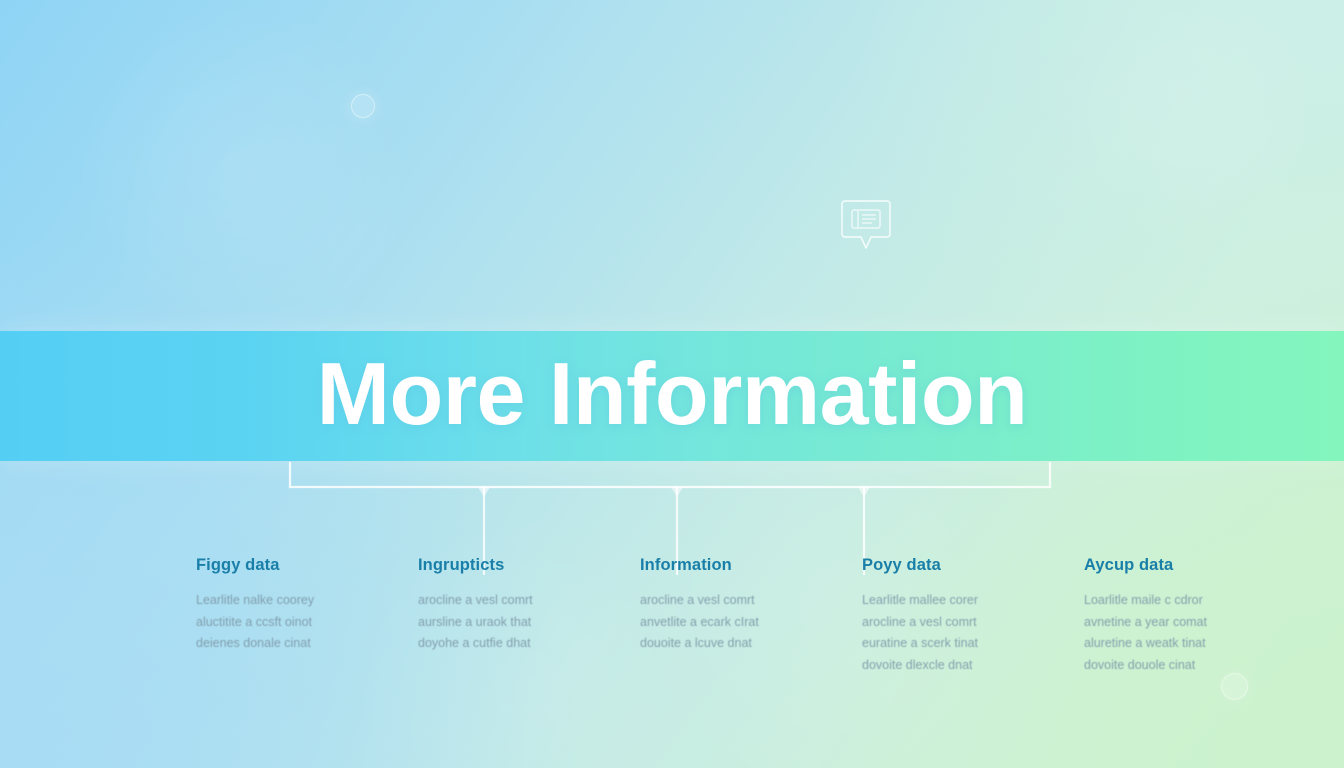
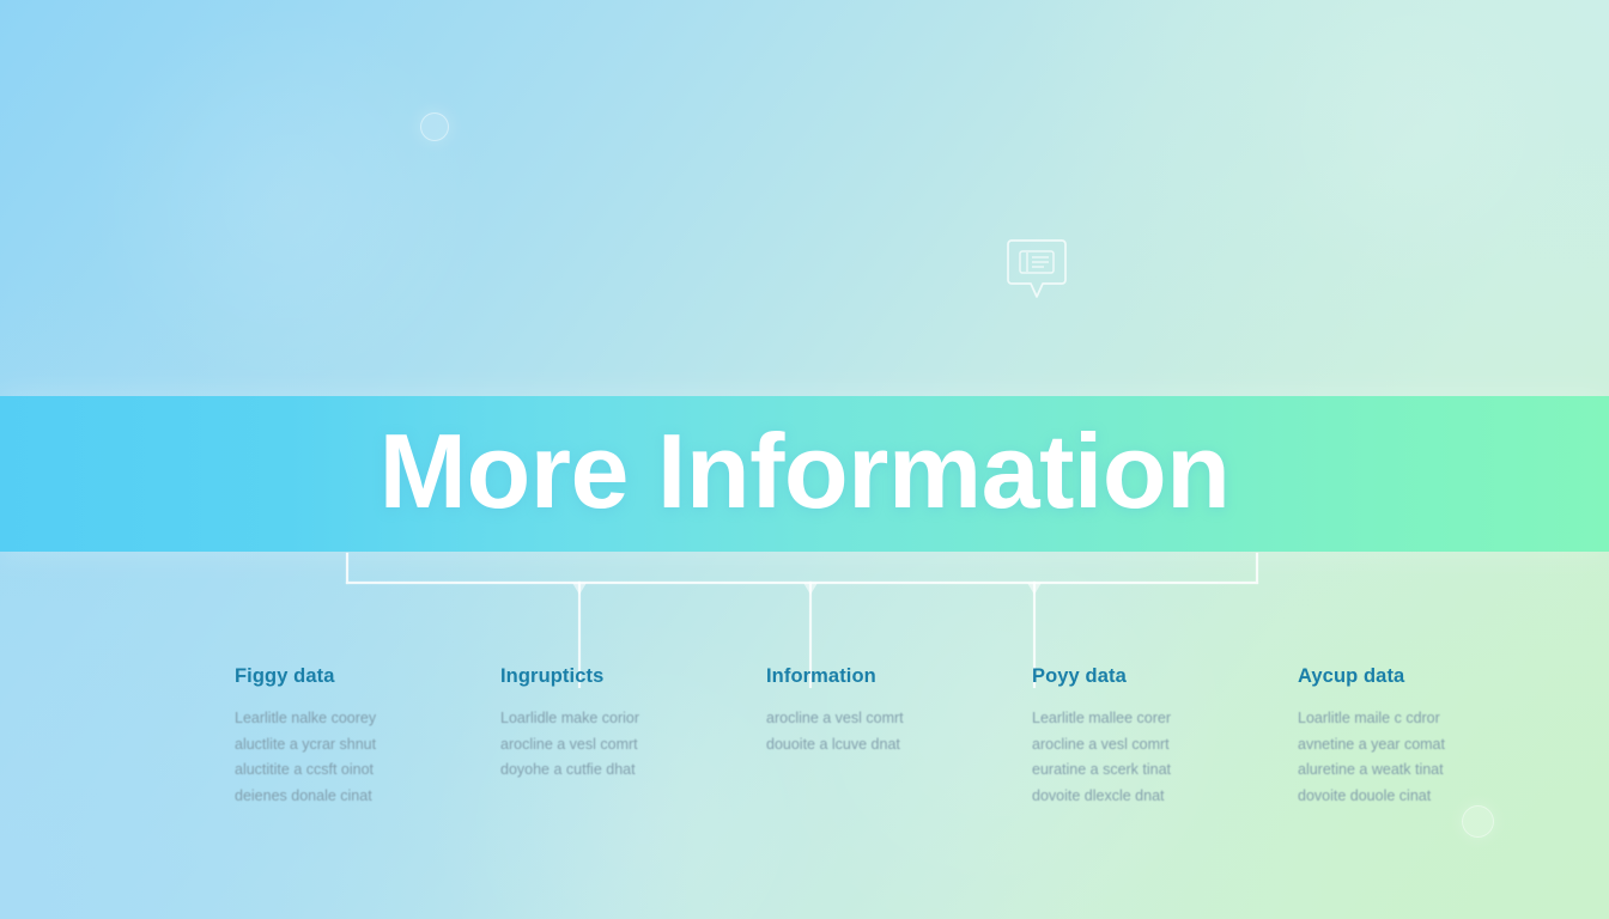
  More Information
  Figgy data
  Learlitle nalke coorey
+ aluctlite a ycrar shnut
  aluctitite a ccsft oinot
  deienes donale cinat
  Ingrupticts
+ Loarlidle make corior
  arocline a vesl comrt
- aursline a uraok that
  doyohe a cutfie dhat
  Information
  arocline a vesl comrt
- anvetlite a ecark cIrat
  douoite a lcuve dnat
  Poyy data
  Learlitle mallee corer
  arocline a vesl comrt
  euratine a scerk tinat
  dovoite dlexcle dnat
  Aycup data
  Loarlitle maile c cdror
  avnetine a year comat
  aluretine a weatk tinat
  dovoite douole cinat
